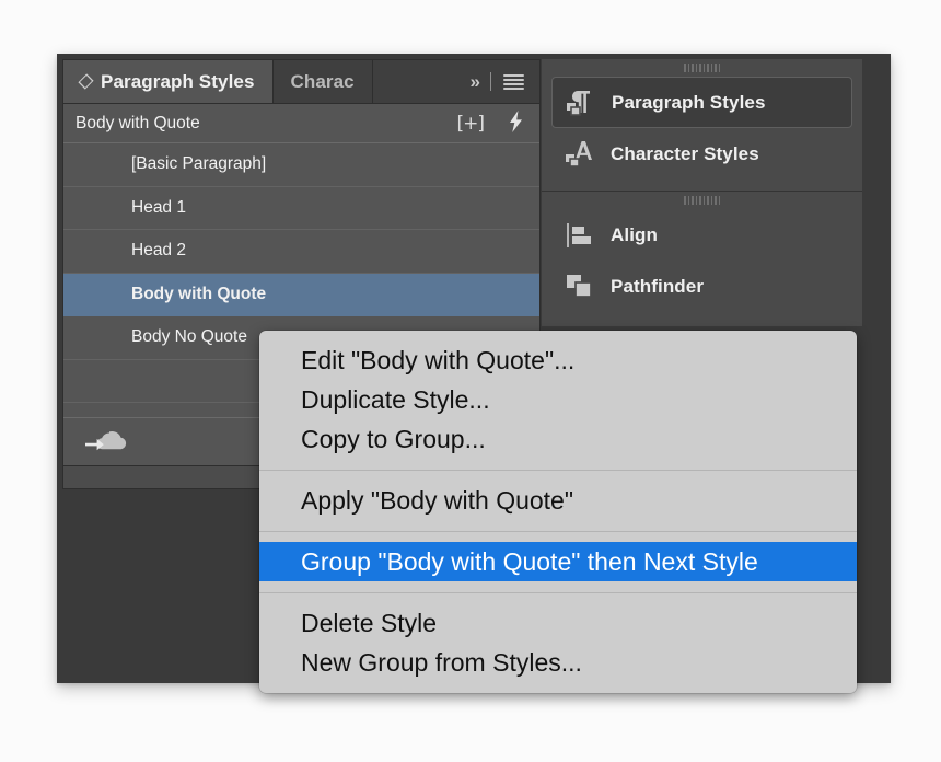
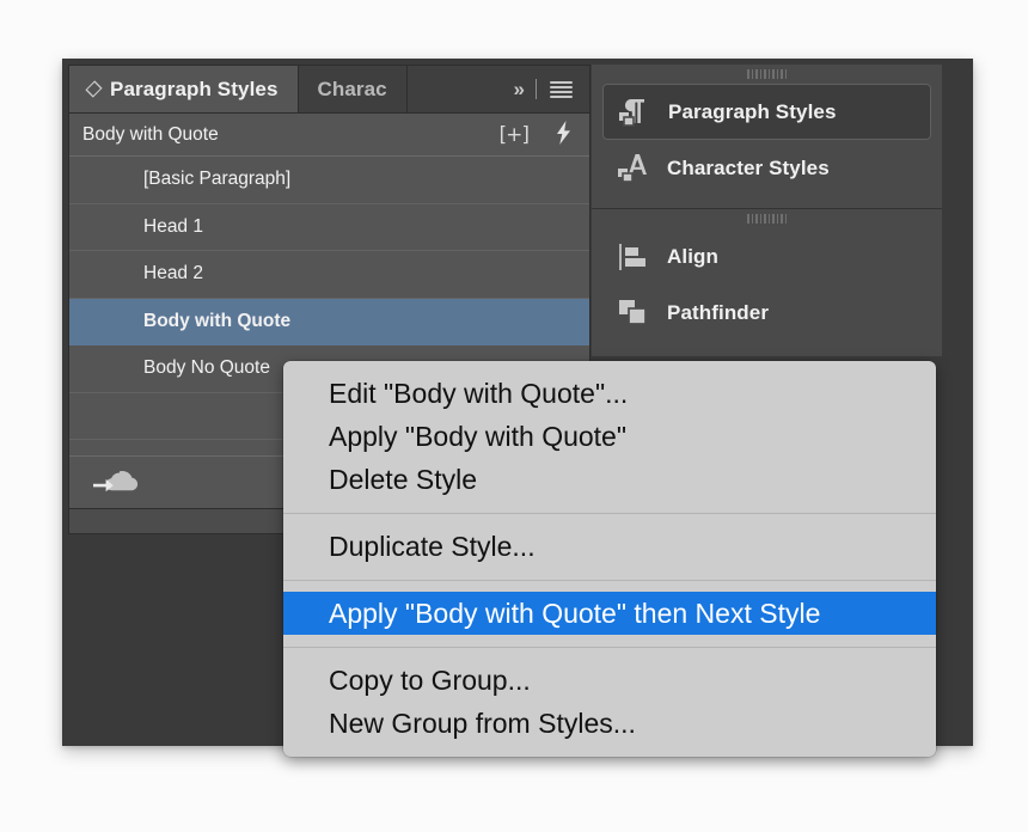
  Paragraph Styles
  Charac
  »
  Body with Quote
  [+]
  [Basic Paragraph]
  Head 1
  Head 2
  Body with Quote
  Body No Quote
  Paragraph Styles
  Character Styles
  Align
  Pathfinder
  Edit "Body with Quote"...
- Duplicate Style...
+ Apply "Body with Quote"
- Copy to Group...
+ Delete Style
- Apply "Body with Quote"
+ Duplicate Style...
- Group "Body with Quote" then Next Style
+ Apply "Body with Quote" then Next Style
- Delete Style
+ Copy to Group...
  New Group from Styles...
